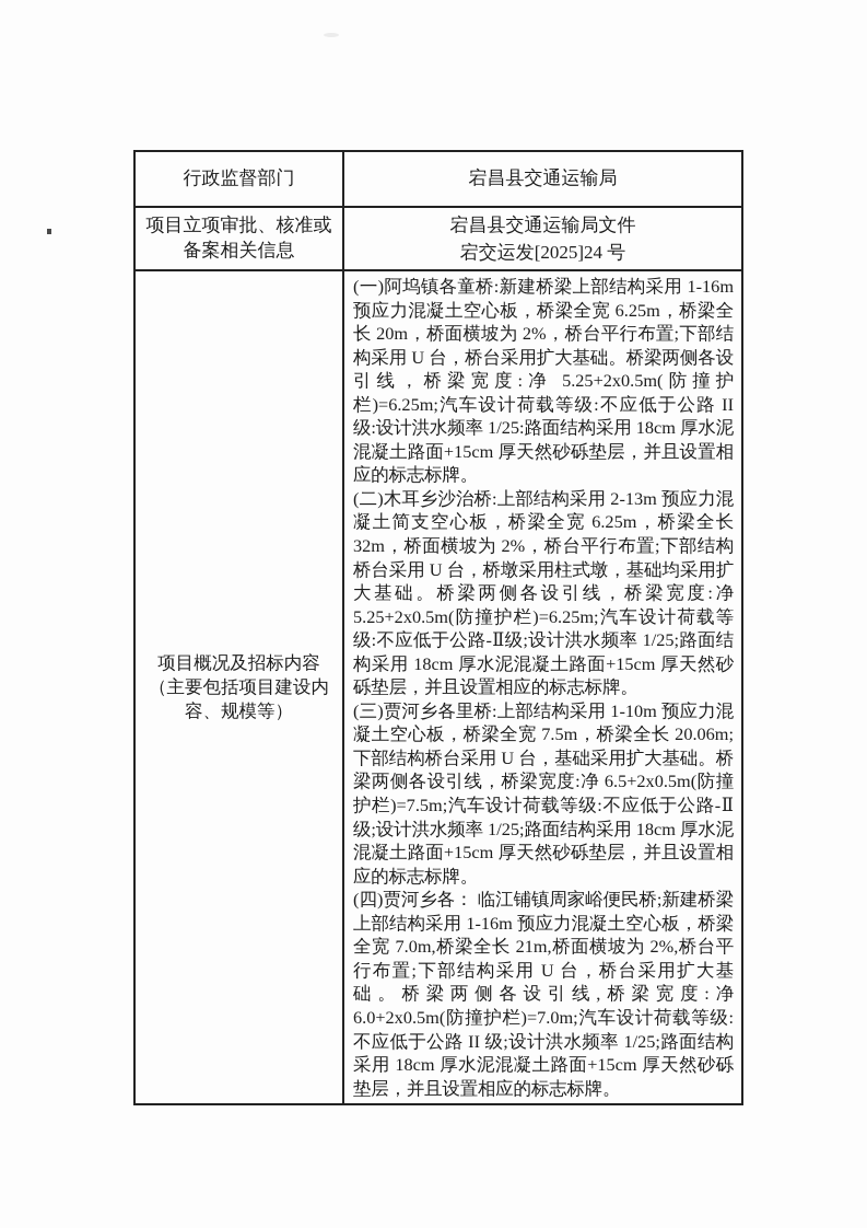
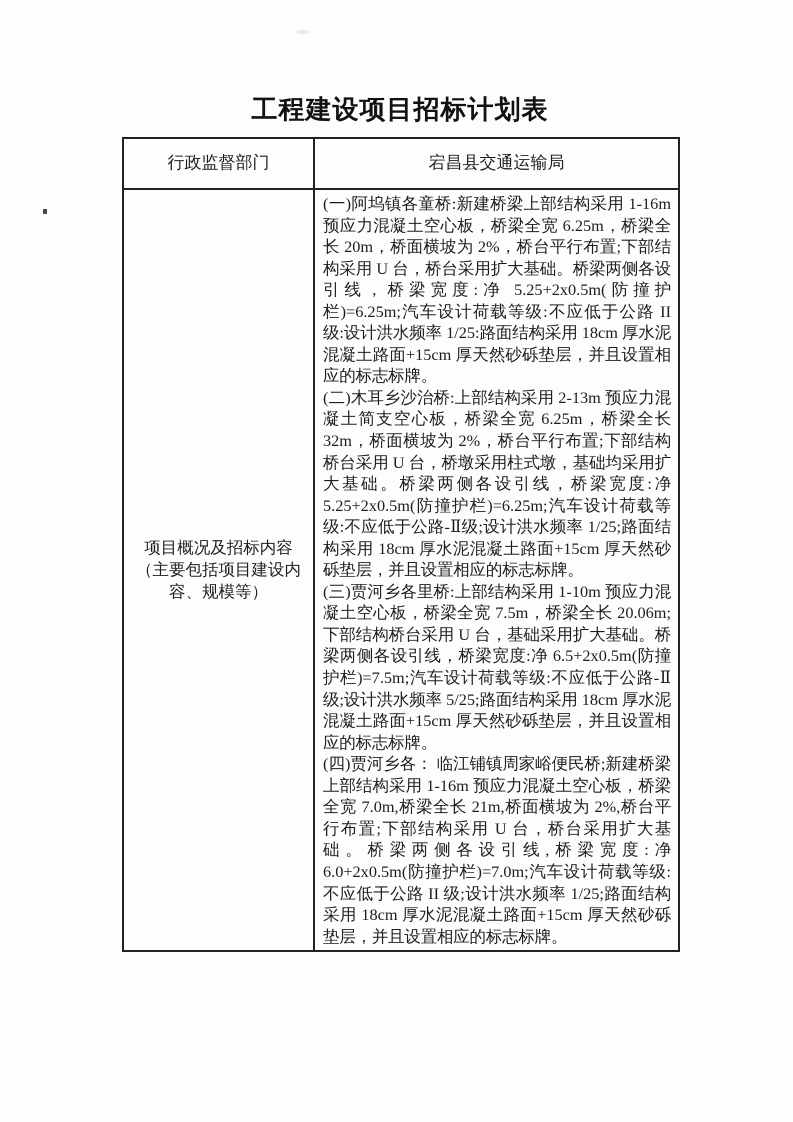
+ 工程建设项目招标计划表
  行政监督部门	宕昌县交通运输局
- 项目立项审批、核准或备案相关信息	宕昌县交通运输局文件 宕交运发[2025]24 号
- 项目概况及招标内容（主要包括项目建设内容、规模等）	(一)阿坞镇各童桥:新建桥梁上部结构采用 1-16m 预应力混凝土空心板，桥梁全宽 6.25m，桥梁全长 20m，桥面横坡为 2%，桥台平行布置;下部结构采用 U 台，桥台采用扩大基础。桥梁两侧各设引线，桥梁宽度:净 5.25+2x0.5m(防撞护栏)=6.25m;汽车设计荷载等级:不应低于公路 II 级:设计洪水频率 1/25:路面结构采用 18cm 厚水泥混凝土路面+15cm 厚天然砂砾垫层，并且设置相应的标志标牌。 (二)木耳乡沙治桥:上部结构采用 2-13m 预应力混凝土简支空心板，桥梁全宽 6.25m，桥梁全长 32m，桥面横坡为 2%，桥台平行布置;下部结构桥台采用 U 台，桥墩采用柱式墩，基础均采用扩大基础。桥梁两侧各设引线，桥梁宽度:净 5.25+2x0.5m(防撞护栏)=6.25m;汽车设计荷载等级:不应低于公路-Ⅱ级;设计洪水频率 1/25;路面结构采用 18cm 厚水泥混凝土路面+15cm 厚天然砂砾垫层，并且设置相应的标志标牌。 (三)贾河乡各里桥:上部结构采用 1-10m 预应力混凝土空心板，桥梁全宽 7.5m，桥梁全长 20.06m;下部结构桥台采用 U 台，基础采用扩大基础。桥梁两侧各设引线，桥梁宽度:净 6.5+2x0.5m(防撞护栏)=7.5m;汽车设计荷载等级:不应低于公路-Ⅱ级;设计洪水频率 1/25;路面结构采用 18cm 厚水泥混凝土路面+15cm 厚天然砂砾垫层，并且设置相应的标志标牌。 (四)贾河乡各： 临江铺镇周家峪便民桥;新建桥梁上部结构采用 1-16m 预应力混凝土空心板，桥梁全宽 7.0m,桥梁全长 21m,桥面横坡为 2%,桥台平行布置;下部结构采用 U 台，桥台采用扩大基础。桥梁两侧各设引线,桥梁宽度:净 6.0+2x0.5m(防撞护栏)=7.0m;汽车设计荷载等级:不应低于公路 II 级;设计洪水频率 1/25;路面结构采用 18cm 厚水泥混凝土路面+15cm 厚天然砂砾垫层，并且设置相应的标志标牌。
+ 项目概况及招标内容（主要包括项目建设内容、规模等）	(一)阿坞镇各童桥:新建桥梁上部结构采用 1-16m 预应力混凝土空心板，桥梁全宽 6.25m，桥梁全长 20m，桥面横坡为 2%，桥台平行布置;下部结构采用 U 台，桥台采用扩大基础。桥梁两侧各设引线，桥梁宽度:净 5.25+2x0.5m(防撞护栏)=6.25m;汽车设计荷载等级:不应低于公路 II 级:设计洪水频率 1/25:路面结构采用 18cm 厚水泥混凝土路面+15cm 厚天然砂砾垫层，并且设置相应的标志标牌。 (二)木耳乡沙治桥:上部结构采用 2-13m 预应力混凝土简支空心板，桥梁全宽 6.25m，桥梁全长 32m，桥面横坡为 2%，桥台平行布置;下部结构桥台采用 U 台，桥墩采用柱式墩，基础均采用扩大基础。桥梁两侧各设引线，桥梁宽度:净 5.25+2x0.5m(防撞护栏)=6.25m;汽车设计荷载等级:不应低于公路-Ⅱ级;设计洪水频率 1/25;路面结构采用 18cm 厚水泥混凝土路面+15cm 厚天然砂砾垫层，并且设置相应的标志标牌。 (三)贾河乡各里桥:上部结构采用 1-10m 预应力混凝土空心板，桥梁全宽 7.5m，桥梁全长 20.06m;下部结构桥台采用 U 台，基础采用扩大基础。桥梁两侧各设引线，桥梁宽度:净 6.5+2x0.5m(防撞护栏)=7.5m;汽车设计荷载等级:不应低于公路-Ⅱ级;设计洪水频率 5/25;路面结构采用 18cm 厚水泥混凝土路面+15cm 厚天然砂砾垫层，并且设置相应的标志标牌。 (四)贾河乡各： 临江铺镇周家峪便民桥;新建桥梁上部结构采用 1-16m 预应力混凝土空心板，桥梁全宽 7.0m,桥梁全长 21m,桥面横坡为 2%,桥台平行布置;下部结构采用 U 台，桥台采用扩大基础。桥梁两侧各设引线,桥梁宽度:净 6.0+2x0.5m(防撞护栏)=7.0m;汽车设计荷载等级:不应低于公路 II 级;设计洪水频率 1/25;路面结构采用 18cm 厚水泥混凝土路面+15cm 厚天然砂砾垫层，并且设置相应的标志标牌。
